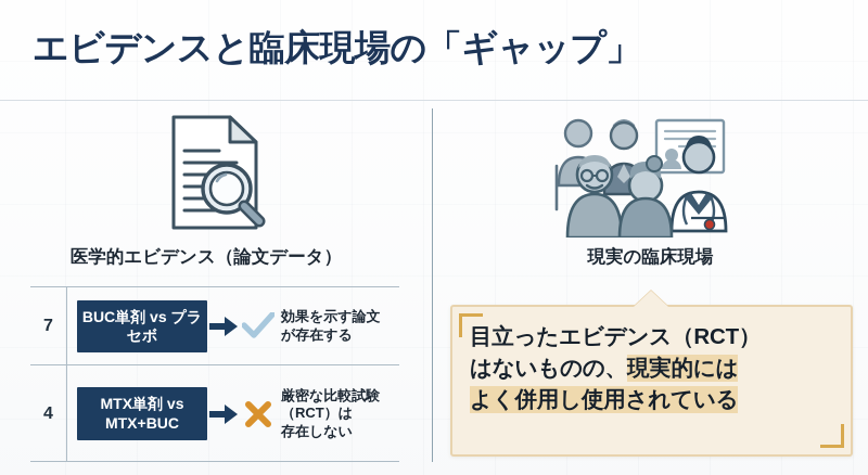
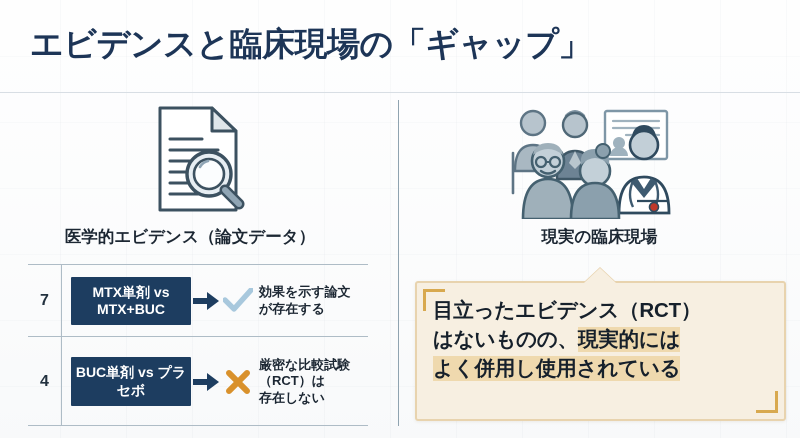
  エビデンスと臨床現場の「ギャップ」
  医学的エビデンス（論文データ）
  7
- BUC単剤 vs プラセボ
+ MTX単剤 vs MTX+BUC
  効果を示す論文
  が存在する
  4
- MTX単剤 vs MTX+BUC
+ BUC単剤 vs プラセボ
  厳密な比較試験
  （RCT）は
  存在しない
  現実の臨床現場
  目立ったエビデンス（RCT）
  はないものの、現実的には
  よく併用し使用されている
